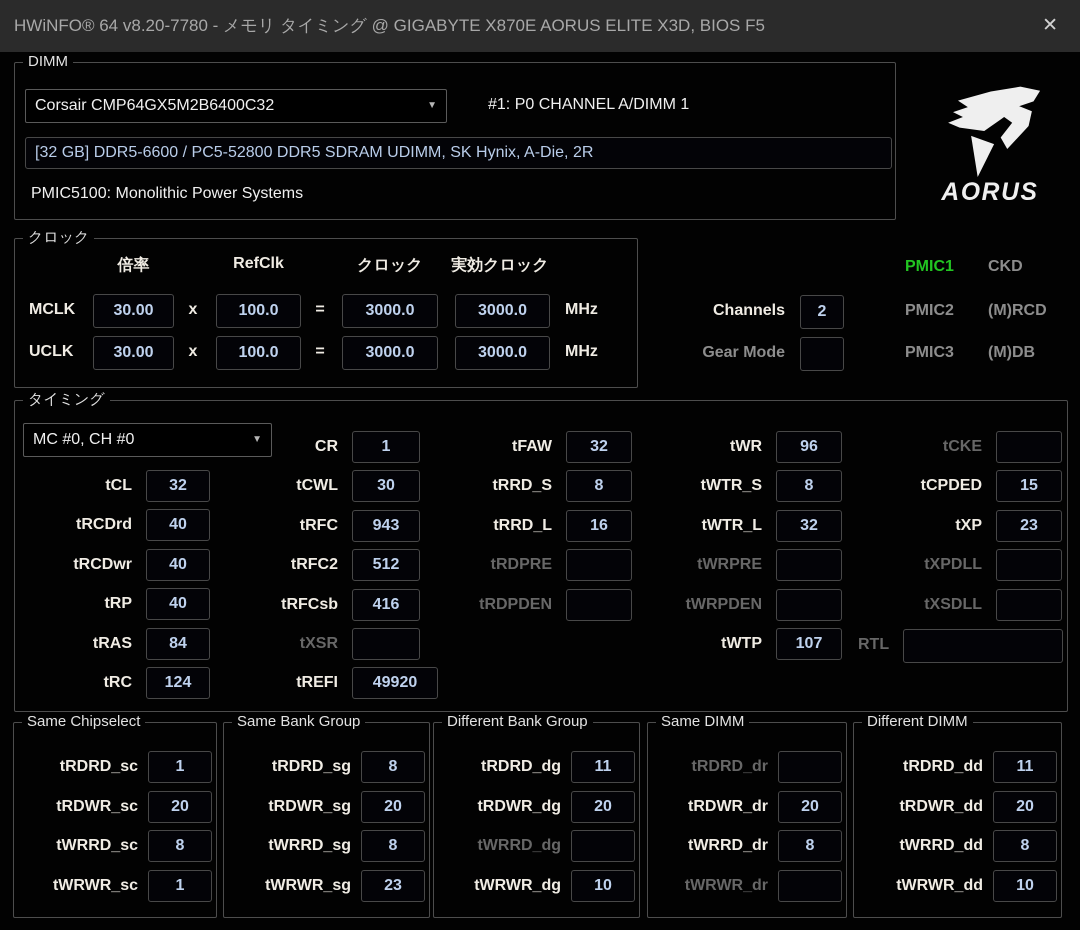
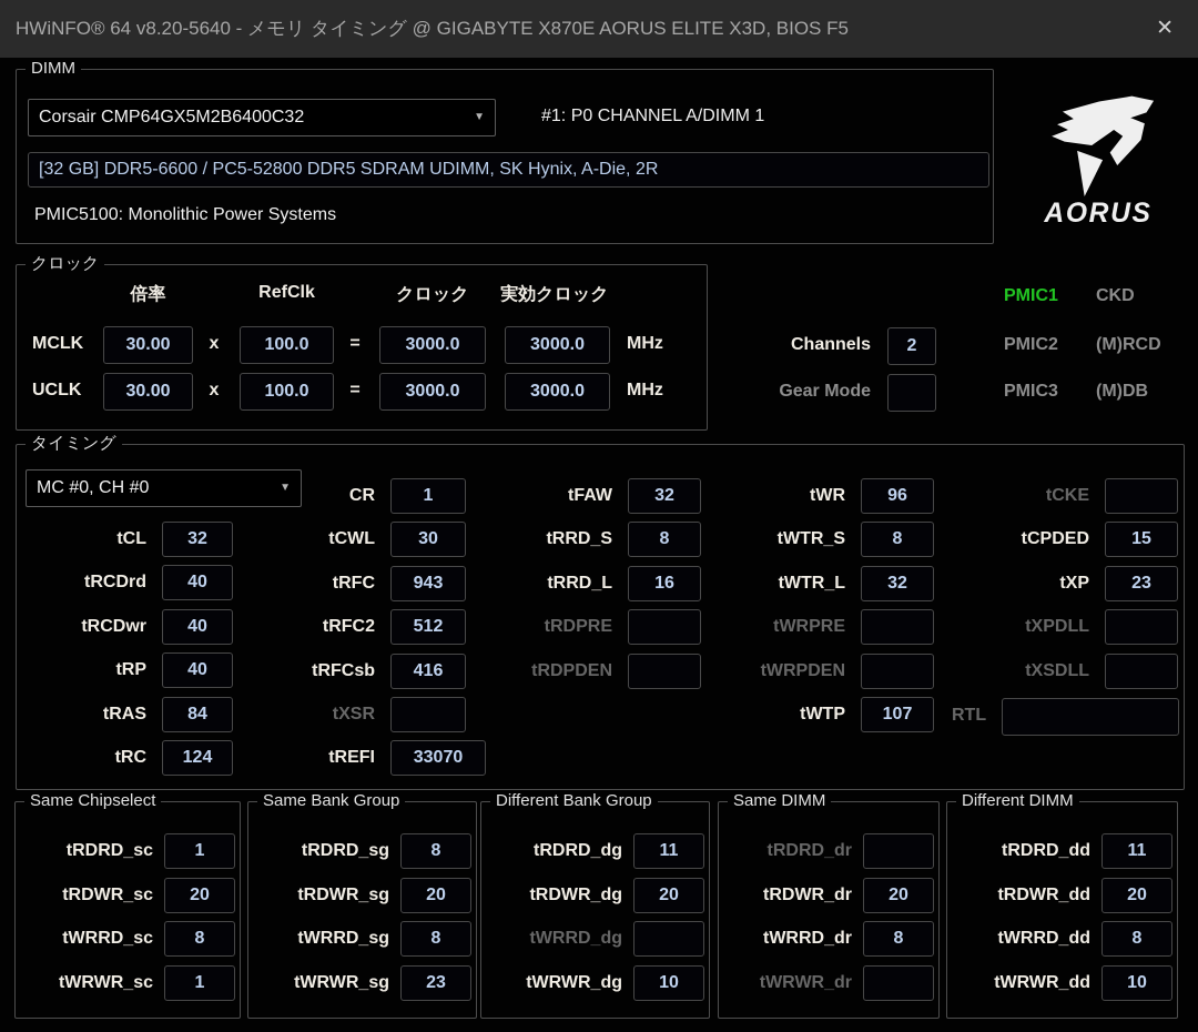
- HWiNFO® 64 v8.20-7780 - メモリ タイミング @ GIGABYTE X870E AORUS ELITE X3D, BIOS F5
+ HWiNFO® 64 v8.20-5640 - メモリ タイミング @ GIGABYTE X870E AORUS ELITE X3D, BIOS F5
  ✕
  DIMM
  Corsair CMP64GX5M2B6400C32
  ▼
  #1: P0 CHANNEL A/DIMM 1
  [32 GB] DDR5-6600 / PC5-52800 DDR5 SDRAM UDIMM, SK Hynix, A-Die, 2R
  PMIC5100: Monolithic Power Systems
  AORUS
  クロック
  倍率
  RefClk
  クロック
  実効クロック
  MCLK
  30.00
  x
  100.0
  =
  3000.0
  3000.0
  MHz
  UCLK
  30.00
  x
  100.0
  =
  3000.0
  3000.0
  MHz
  Channels
  2
  Gear Mode
  PMIC1
  CKD
  PMIC2
  (M)RCD
  PMIC3
  (M)DB
  タイミング
  MC #0, CH #0
  ▼
  tCL
  32
  tRCDrd
  40
  tRCDwr
  40
  tRP
  40
  tRAS
  84
  tRC
  124
  CR
  1
  tCWL
  30
  tRFC
  943
  tRFC2
  512
  tRFCsb
  416
  tXSR
  tREFI
- 49920
+ 33070
  tFAW
  32
  tRRD_S
  8
  tRRD_L
  16
  tRDPRE
  tRDPDEN
  tWR
  96
  tWTR_S
  8
  tWTR_L
  32
  tWRPRE
  tWRPDEN
  tWTP
  107
  tCKE
  tCPDED
  15
  tXP
  23
  tXPDLL
  tXSDLL
  RTL
  Same Chipselect
  tRDRD_sc
  1
  tRDWR_sc
  20
  tWRRD_sc
  8
  tWRWR_sc
  1
  Same Bank Group
  tRDRD_sg
  8
  tRDWR_sg
  20
  tWRRD_sg
  8
  tWRWR_sg
  23
  Different Bank Group
  tRDRD_dg
  11
  tRDWR_dg
  20
  tWRRD_dg
  tWRWR_dg
  10
  Same DIMM
  tRDRD_dr
  tRDWR_dr
  20
  tWRRD_dr
  8
  tWRWR_dr
  Different DIMM
  tRDRD_dd
  11
  tRDWR_dd
  20
  tWRRD_dd
  8
  tWRWR_dd
  10
